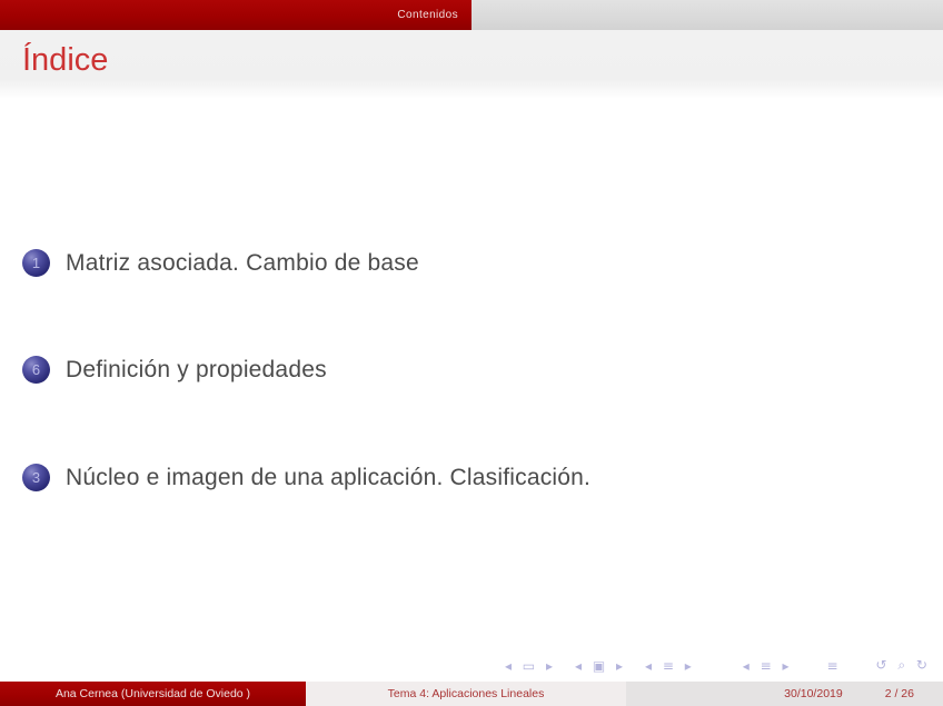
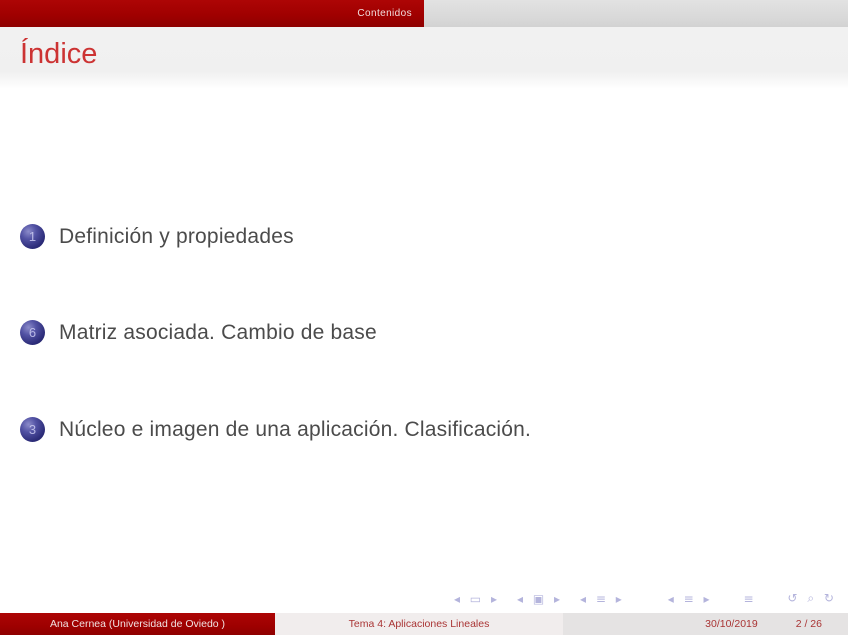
  Contenidos
  Índice
  1
- Matriz asociada. Cambio de base
+ Definición y propiedades
  6
- Definición y propiedades
+ Matriz asociada. Cambio de base
  3
  Núcleo e imagen de una aplicación. Clasificación.
  ◂ ▭ ▸
  ◂ ▣ ▸
  ◂ ≡ ▸
  ◂ ≡ ▸
  ≡
  ↺ ⌕ ↻
  Ana Cernea (Universidad de Oviedo )
  Tema 4: Aplicaciones Lineales
  30/10/2019
  2 / 26
